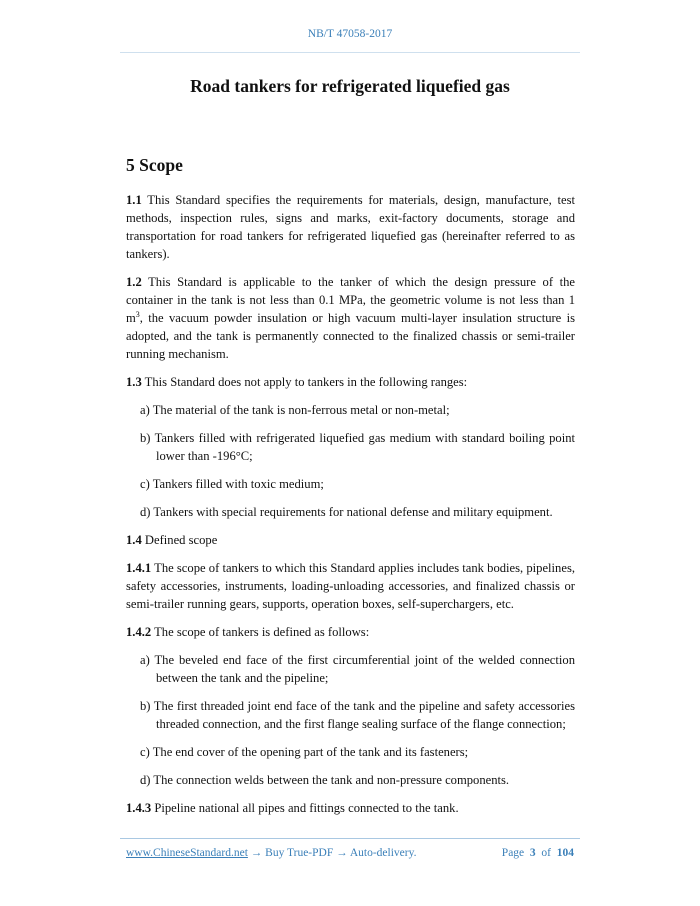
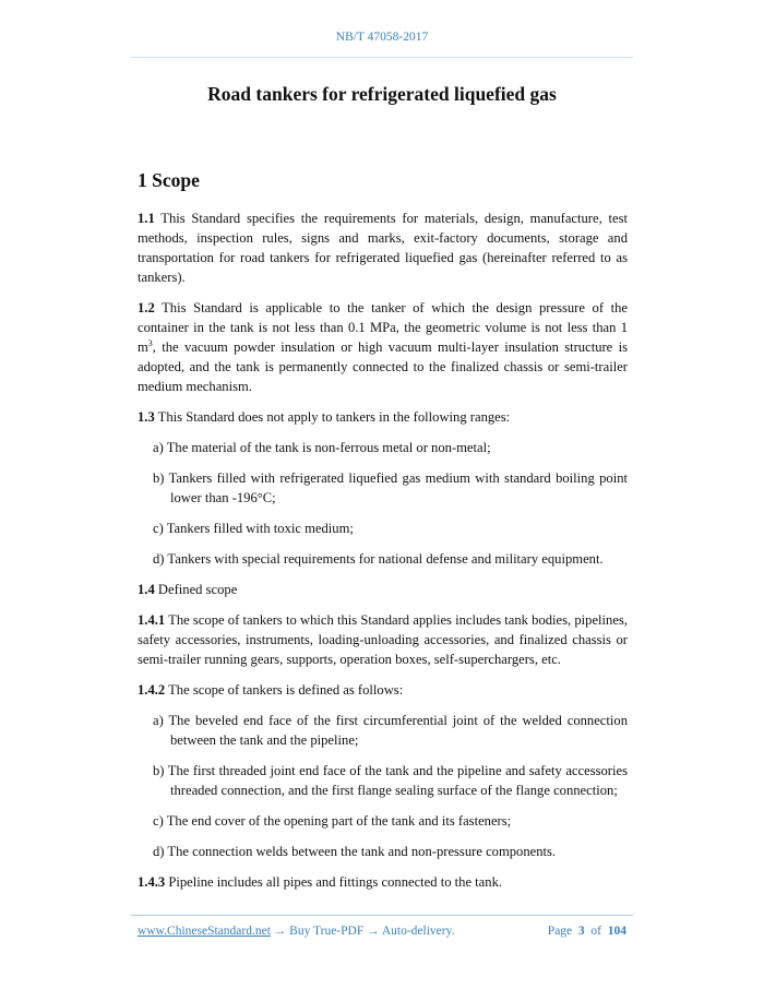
  NB/T 47058-2017
  Road tankers for refrigerated liquefied gas
- 5 Scope
+ 1 Scope
  1.1 This Standard specifies the requirements for materials, design, manufacture, test methods, inspection rules, signs and marks, exit-factory documents, storage and transportation for road tankers for refrigerated liquefied gas (hereinafter referred to as tankers).
- 1.2 This Standard is applicable to the tanker of which the design pressure of the container in the tank is not less than 0.1 MPa, the geometric volume is not less than 1 m3, the vacuum powder insulation or high vacuum multi-layer insulation structure is adopted, and the tank is permanently connected to the finalized chassis or semi-trailer running mechanism.
+ 1.2 This Standard is applicable to the tanker of which the design pressure of the container in the tank is not less than 0.1 MPa, the geometric volume is not less than 1 m3, the vacuum powder insulation or high vacuum multi-layer insulation structure is adopted, and the tank is permanently connected to the finalized chassis or semi-trailer medium mechanism.
  1.3 This Standard does not apply to tankers in the following ranges:
  a) The material of the tank is non-ferrous metal or non-metal;
  b) Tankers filled with refrigerated liquefied gas medium with standard boiling point lower than -196°C;
  c) Tankers filled with toxic medium;
  d) Tankers with special requirements for national defense and military equipment.
  1.4 Defined scope
  1.4.1 The scope of tankers to which this Standard applies includes tank bodies, pipelines, safety accessories, instruments, loading-unloading accessories, and finalized chassis or semi-trailer running gears, supports, operation boxes, self-superchargers, etc.
  1.4.2 The scope of tankers is defined as follows:
  a) The beveled end face of the first circumferential joint of the welded connection between the tank and the pipeline;
  b) The first threaded joint end face of the tank and the pipeline and safety accessories threaded connection, and the first flange sealing surface of the flange connection;
  c) The end cover of the opening part of the tank and its fasteners;
  d) The connection welds between the tank and non-pressure components.
- 1.4.3 Pipeline national all pipes and fittings connected to the tank.
+ 1.4.3 Pipeline includes all pipes and fittings connected to the tank.
  www.ChineseStandard.net → Buy True-PDF → Auto-delivery.
  Page 3 of 104
